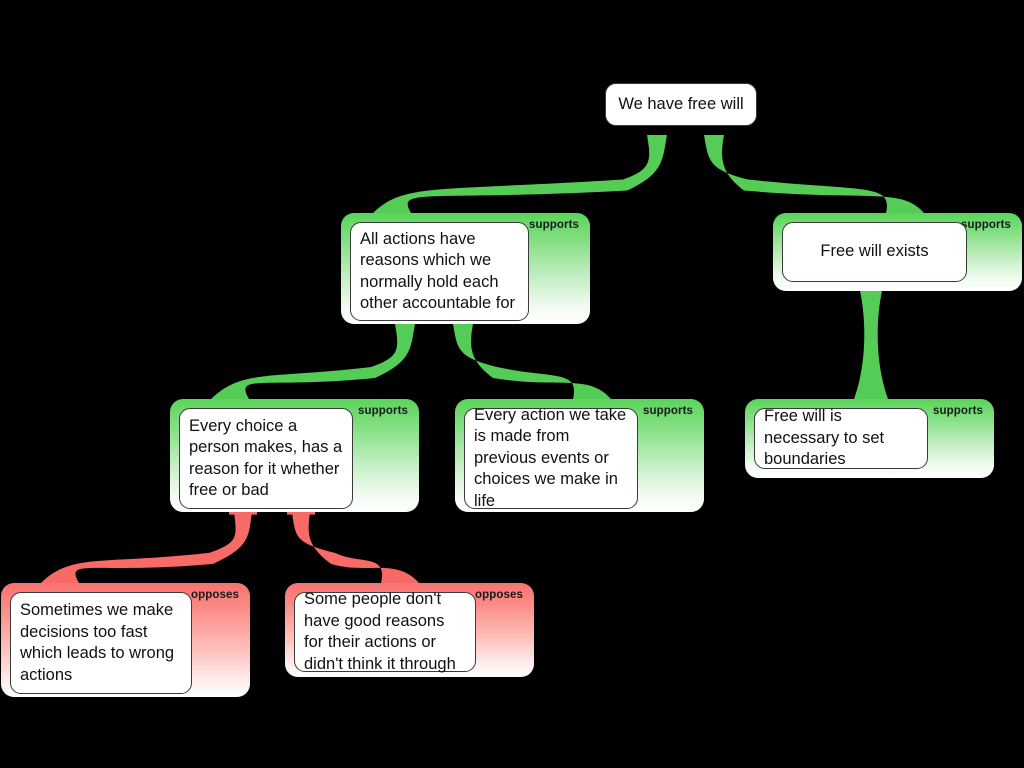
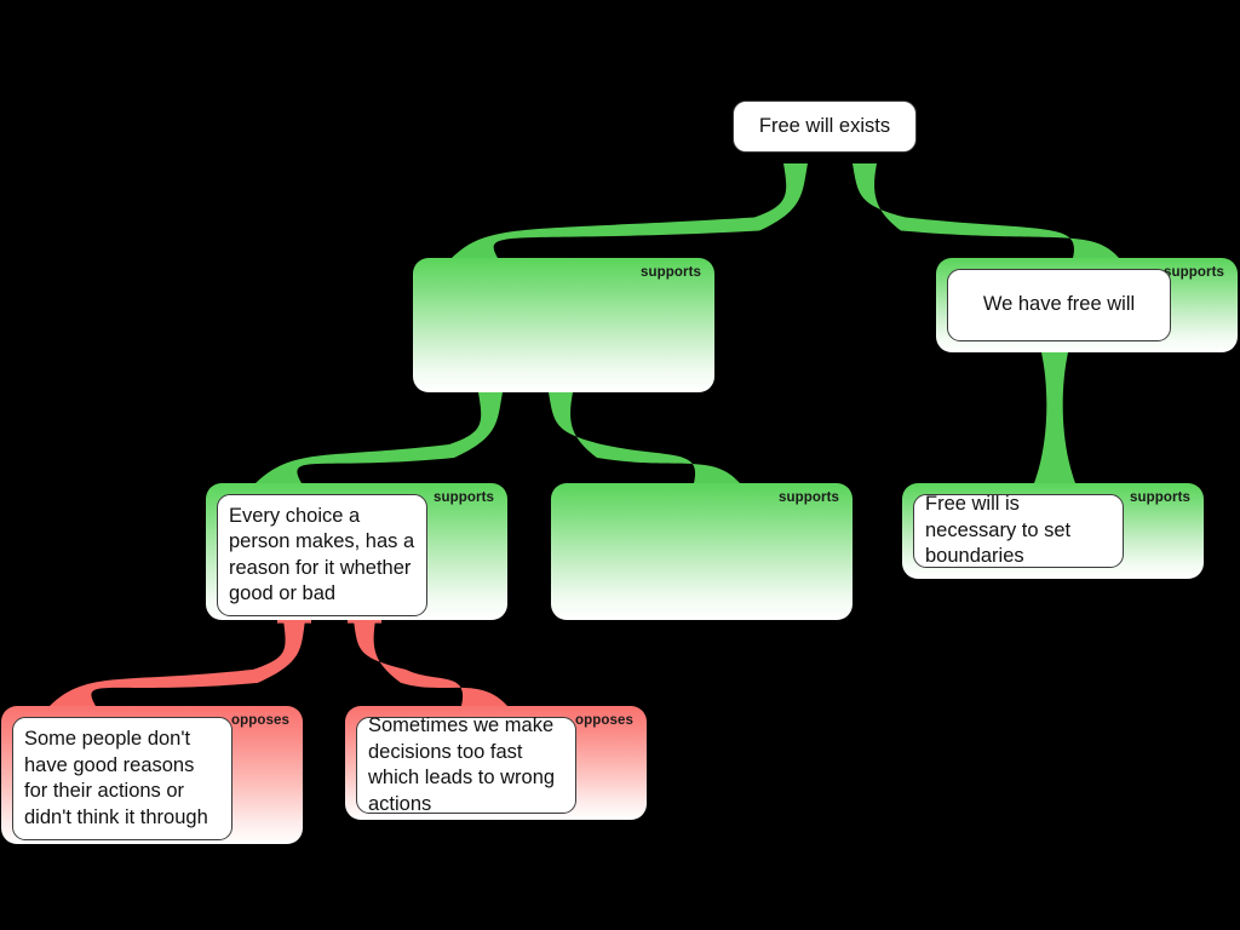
- We have free will
+ Free will exists
  supports
- All actions have reasons which we normally hold each other accountable for
  upports
- Free will exists
+ We have free will
  supports
- Every choice a person makes, has a reason for it whether free or bad
+ Every choice a person makes, has a reason for it whether good or bad
  supports
- Every action we take is made from previous events or choices we make in life
  supports
  Free will is necessary to set boundaries
  opposes
- Sometimes we make decisions too fast which leads to wrong actions
+ Some people don't have good reasons for their actions or didn't think it through
  opposes
- Some people don't have good reasons for their actions or didn't think it through
+ Sometimes we make decisions too fast which leads to wrong actions
